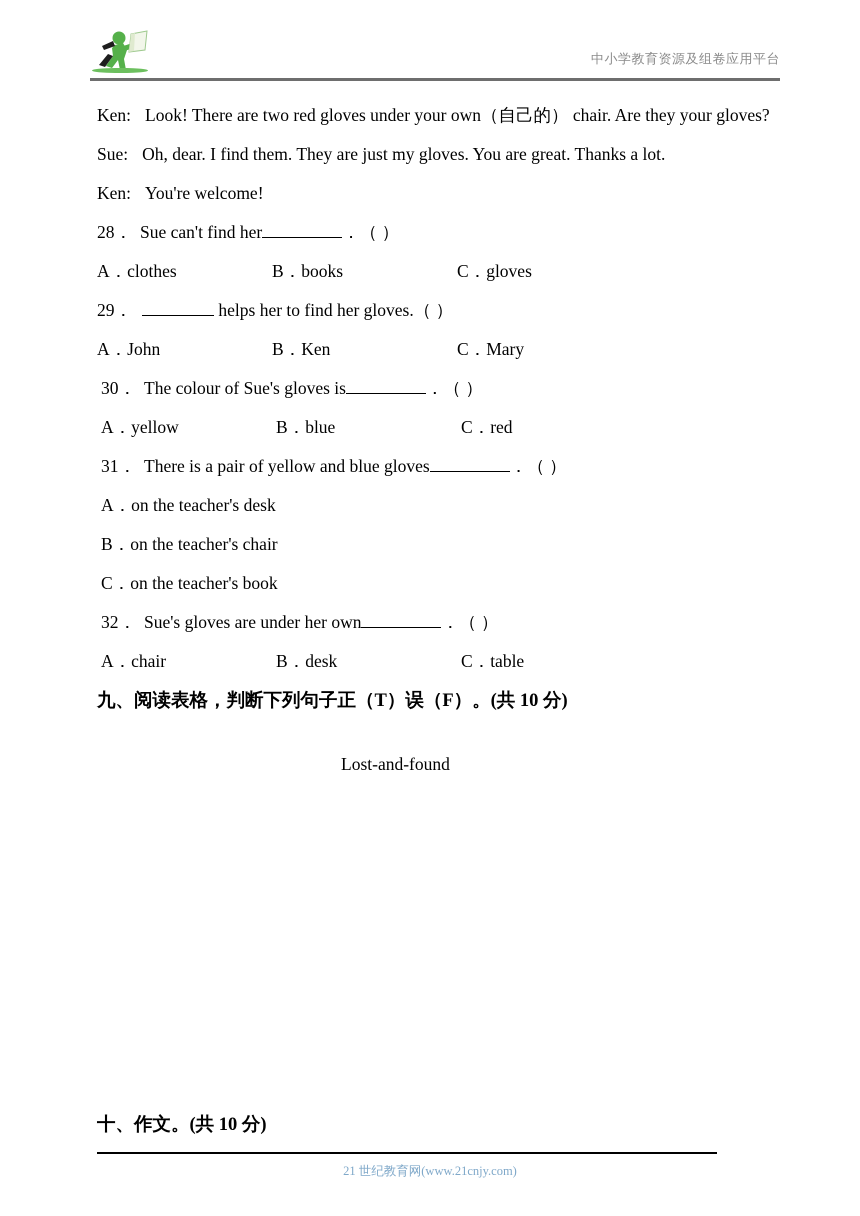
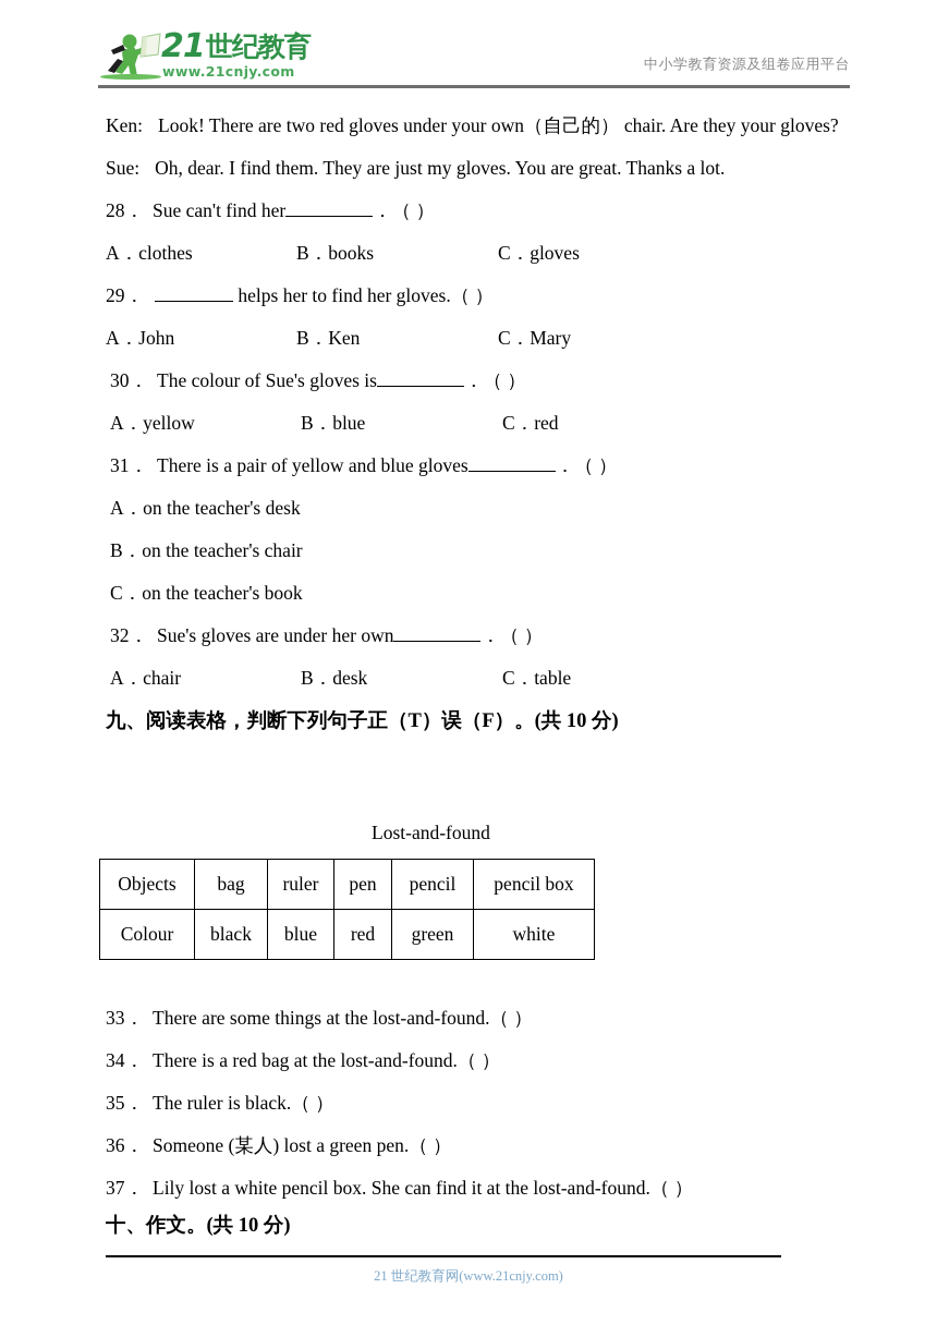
+ 21
+ 世纪教育
+ www.21cnjy.com
  中小学教育资源及组卷应用平台
  Ken: Look! There are two red gloves under your own（自己的） chair. Are they your gloves?
  Sue: Oh, dear. I find them. They are just my gloves. You are great. Thanks a lot.
- Ken: You're welcome!
  28． Sue can't find her ．（ ）
  A．clothes B．books C．gloves
  29． helps her to find her gloves.（ ）
  A．John B．Ken C．Mary
  30． The colour of Sue's gloves is ．（ ）
  A．yellow B．blue C．red
  31． There is a pair of yellow and blue gloves ．（ ）
  A．on the teacher's desk
  B．on the teacher's chair
  C．on the teacher's book
  32． Sue's gloves are under her own ．（ ）
  A．chair B．desk C．table
  九、阅读表格，判断下列句子正（T）误（F）。(共 10 分)
  Lost-and-found
+ Objects	bag	ruler	pen	pencil	pencil box
+ Colour	black	blue	red	green	white
+ 33． There are some things at the lost-and-found.（ ）
+ 34． There is a red bag at the lost-and-found.（ ）
+ 35． The ruler is black.（ ）
+ 36． Someone (某人) lost a green pen.（ ）
+ 37． Lily lost a white pencil box. She can find it at the lost-and-found.（ ）
  十、作文。(共 10 分)
  21 世纪教育网(www.21cnjy.com)
